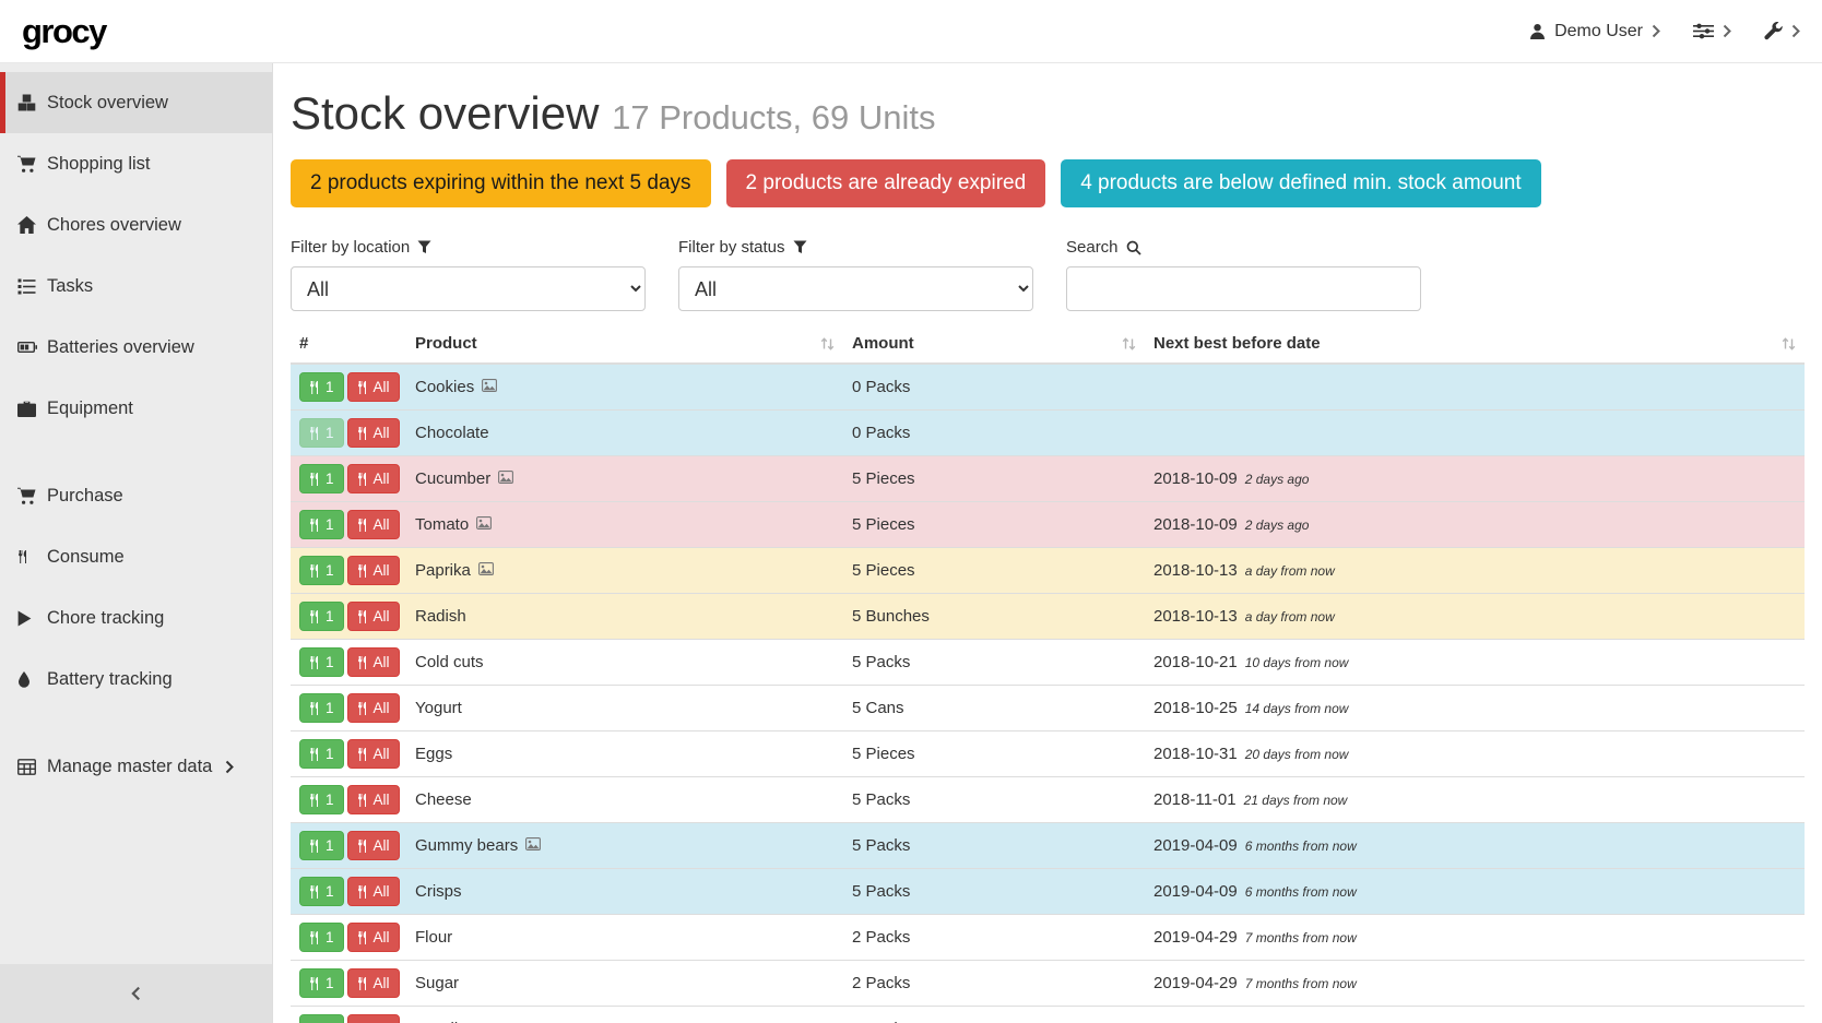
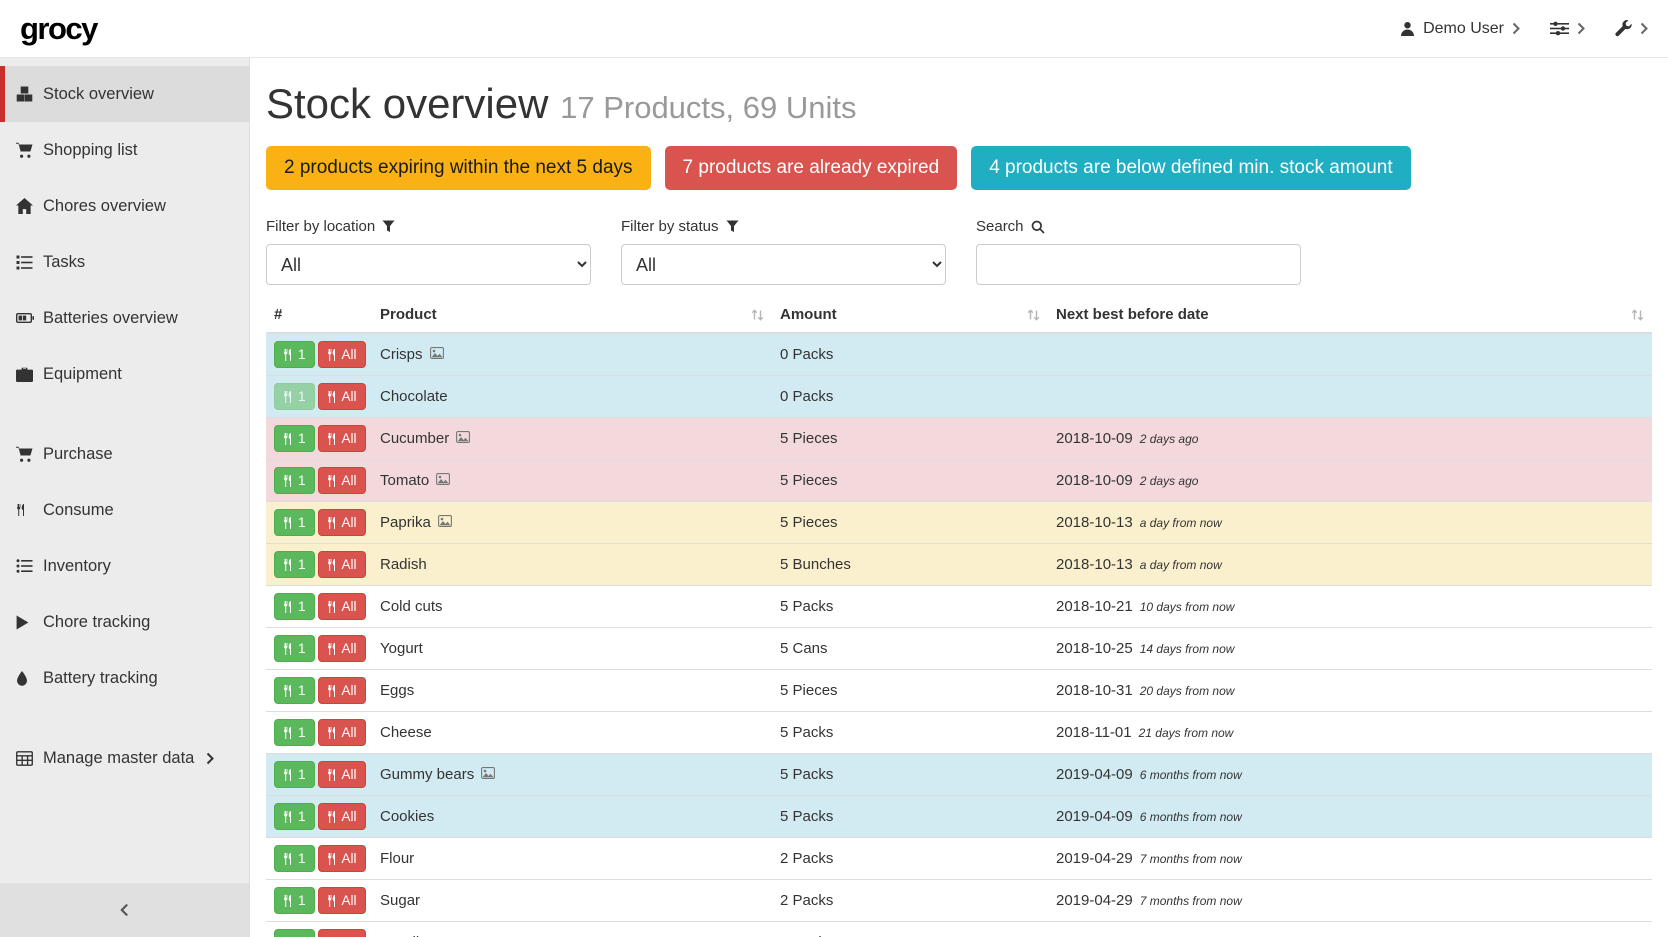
  grocy
  Demo User
  Stock overview
  Shopping list
  Chores overview
  Tasks
  Batteries overview
  Equipment
  Purchase
  Consume
+ Inventory
  Chore tracking
  Battery tracking
  Manage master data
  Stock overview 17 Products, 69 Units
  2 products expiring within the next 5 days
- 2 products are already expired
+ 7 products are already expired
  4 products are below defined min. stock amount
  Filter by location
  All
  Filter by status
  All
  Search
  #	Product	Amount	Next best before date
- 1 All	Cookies	0 Packs
+ 1 All	Crisps	0 Packs
  1 All	Chocolate	0 Packs
  1 All	Cucumber	5 Pieces	2018-10-09 2 days ago
  1 All	Tomato	5 Pieces	2018-10-09 2 days ago
  1 All	Paprika	5 Pieces	2018-10-13 a day from now
  1 All	Radish	5 Bunches	2018-10-13 a day from now
  1 All	Cold cuts	5 Packs	2018-10-21 10 days from now
  1 All	Yogurt	5 Cans	2018-10-25 14 days from now
  1 All	Eggs	5 Pieces	2018-10-31 20 days from now
  1 All	Cheese	5 Packs	2018-11-01 21 days from now
  1 All	Gummy bears	5 Packs	2019-04-09 6 months from now
- 1 All	Crisps	5 Packs	2019-04-09 6 months from now
+ 1 All	Cookies	5 Packs	2019-04-09 6 months from now
  1 All	Flour	2 Packs	2019-04-29 7 months from now
  1 All	Sugar	2 Packs	2019-04-29 7 months from now
